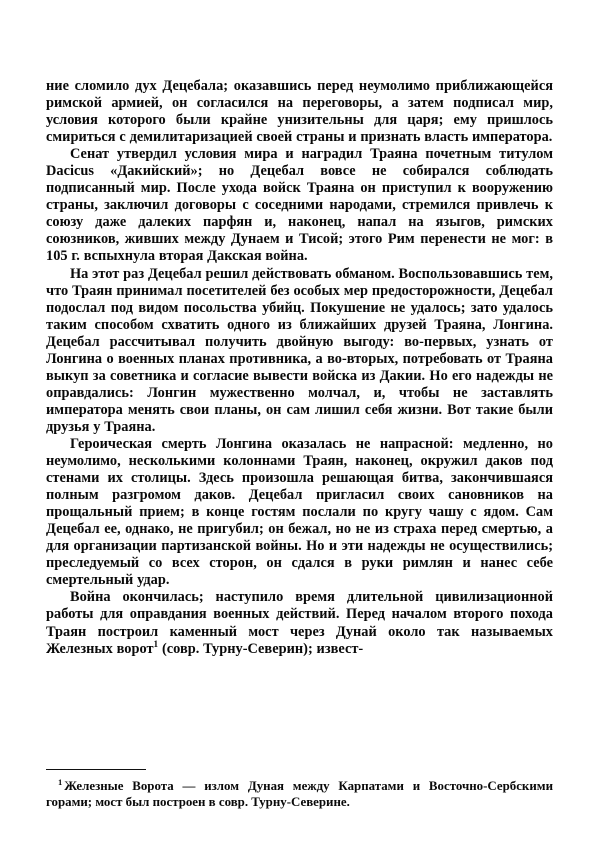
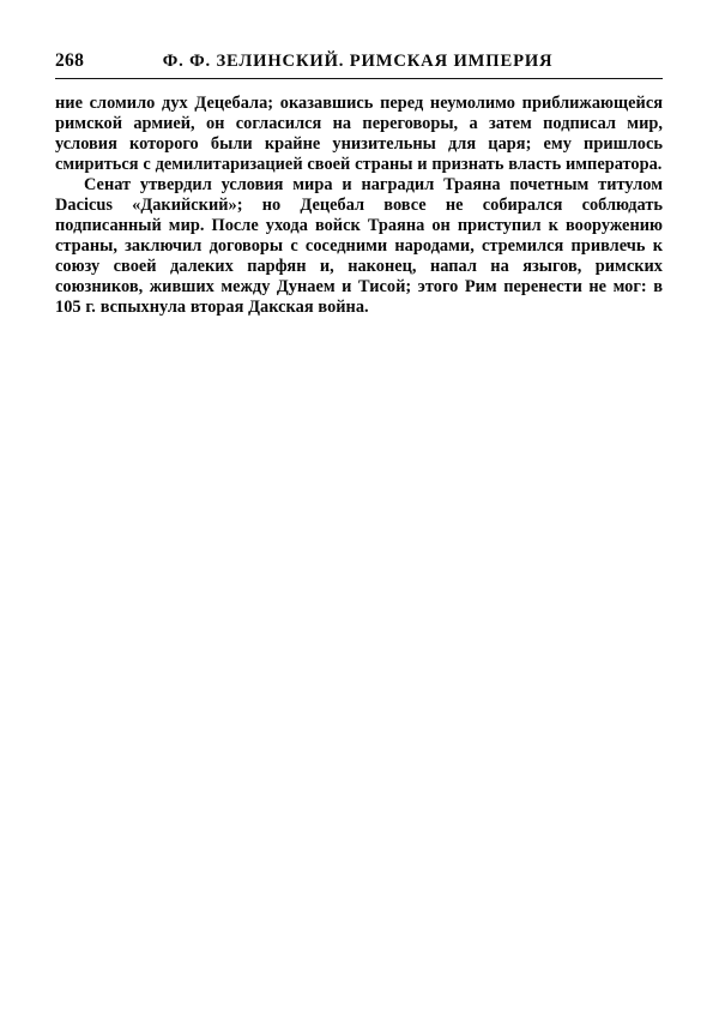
+ 268
+ Ф. Ф. ЗЕЛИНСКИЙ. РИМСКАЯ ИМПЕРИЯ
  ние сломило дух Децебала; оказавшись перед неумолимо приближающейся римской армией, он согласился на переговоры, а затем подписал мир, условия которого были крайне унизительны для царя; ему пришлось смириться с демилитаризацией своей страны и признать власть императора.
- Сенат утвердил условия мира и наградил Траяна почетным титулом Dacicus «Дакийский»; но Децебал вовсе не собирался соблюдать подписанный мир. После ухода войск Траяна он приступил к вооружению страны, заключил договоры с соседними народами, стремился привлечь к союзу даже далеких парфян и, наконец, напал на языгов, римских союзников, живших между Дунаем и Тисой; этого Рим перенести не мог: в 105 г. вспыхнула вторая Дакская война.
+ Сенат утвердил условия мира и наградил Траяна почетным титулом Dacicus «Дакийский»; но Децебал вовсе не собирался соблюдать подписанный мир. После ухода войск Траяна он приступил к вооружению страны, заключил договоры с соседними народами, стремился привлечь к союзу своей далеких парфян и, наконец, напал на языгов, римских союзников, живших между Дунаем и Тисой; этого Рим перенести не мог: в 105 г. вспыхнула вторая Дакская война.
- На этот раз Децебал решил действовать обманом. Воспользовавшись тем, что Траян принимал посетителей без особых мер предосторожности, Децебал подослал под видом посольства убийц. Покушение не удалось; зато удалось таким способом схватить одного из ближайших друзей Траяна, Лонгина. Децебал рассчитывал получить двойную выгоду: во-первых, узнать от Лонгина о военных планах противника, а во-вторых, потребовать от Траяна выкуп за советника и согласие вывести войска из Дакии. Но его надежды не оправдались: Лонгин мужественно молчал, и, чтобы не заставлять императора менять свои планы, он сам лишил себя жизни. Вот такие были друзья у Траяна.
- Героическая смерть Лонгина оказалась не напрасной: медленно, но неумолимо, несколькими колоннами Траян, наконец, окружил даков под стенами их столицы. Здесь произошла решающая битва, закончившаяся полным разгромом даков. Децебал пригласил своих сановников на прощальный прием; в конце гостям послали по кругу чашу с ядом. Сам Децебал ее, однако, не пригубил; он бежал, но не из страха перед смертью, а для организации партизанской войны. Но и эти надежды не осуществились; преследуемый со всех сторон, он сдался в руки римлян и нанес себе смертельный удар.
- Война окончилась; наступило время длительной цивилизационной работы для оправдания военных действий. Перед началом второго похода Траян построил каменный мост через Дунай около так называемых Железных ворот1 (совр. Турну-Северин); извест-
- 1 Железные Ворота — излом Дуная между Карпатами и Восточно-Сербскими горами; мост был построен в совр. Турну-Северине.
